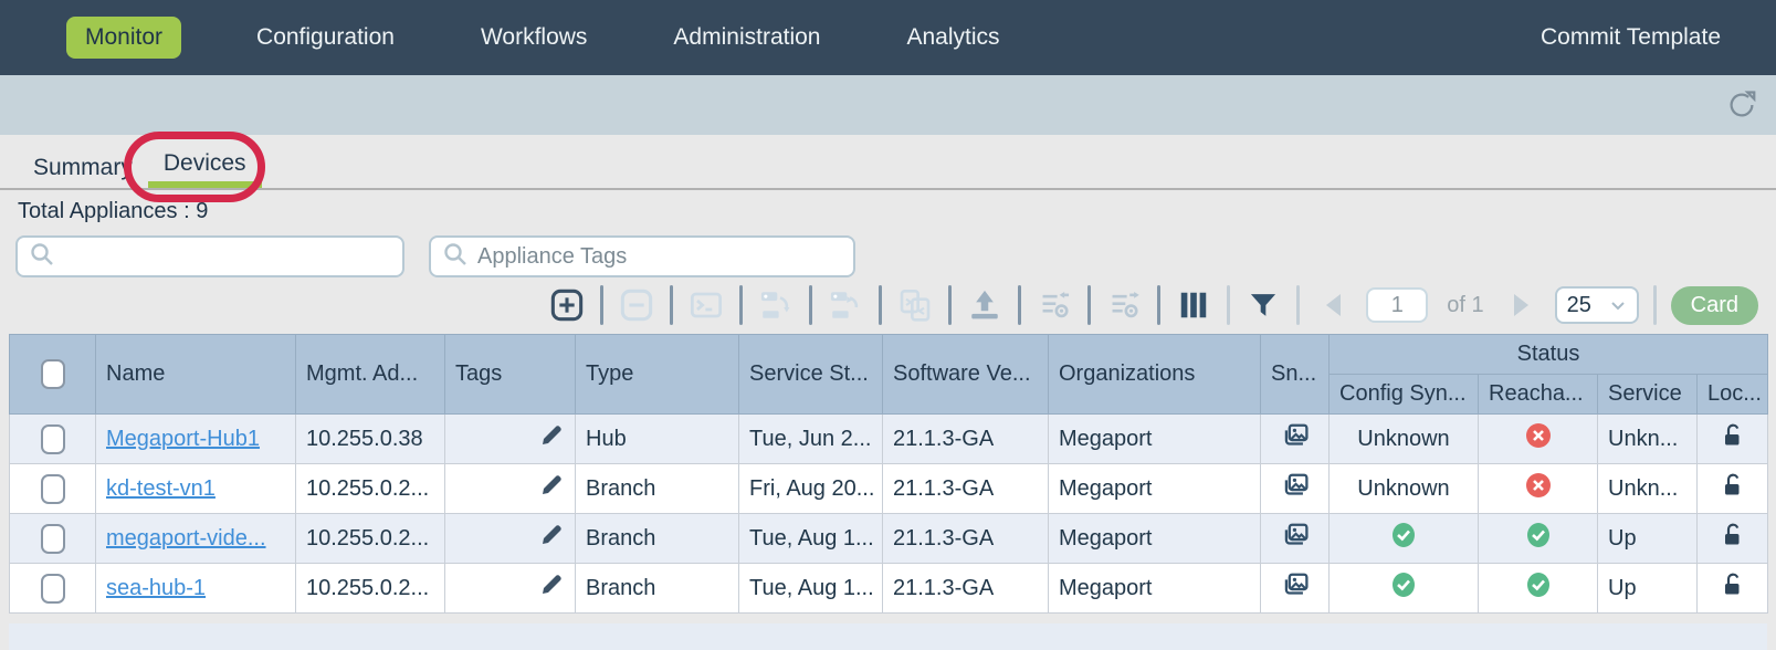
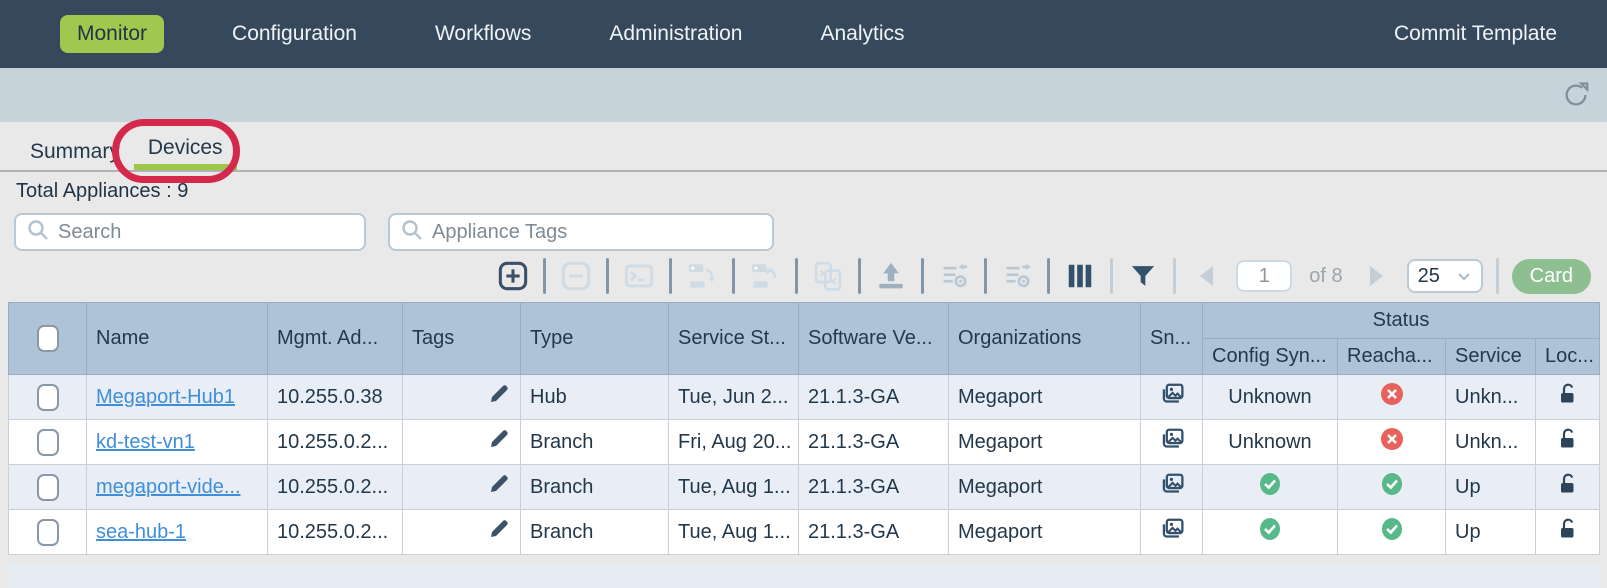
  Monitor
  Configuration
  Workflows
  Administration
  Analytics
  Commit Template
  Summary
  Devices
  Total Appliances : 9
+ Search
  Appliance Tags
  1
- of 1
+ of 8
  25
  Card
  	Name	Mgmt. Ad...	Tags	Type	Service St...	Software Ve...	Organizations	Sn...	Status
  Config Syn...	Reacha...	Service	Loc...
  	Megaport-Hub1	10.255.0.38		Hub	Tue, Jun 2...	21.1.3-GA	Megaport		Unknown		Unkn...
  	kd-test-vn1	10.255.0.2...		Branch	Fri, Aug 20...	21.1.3-GA	Megaport		Unknown		Unkn...
  	megaport-vide...	10.255.0.2...		Branch	Tue, Aug 1...	21.1.3-GA	Megaport				Up
  	sea-hub-1	10.255.0.2...		Branch	Tue, Aug 1...	21.1.3-GA	Megaport				Up
